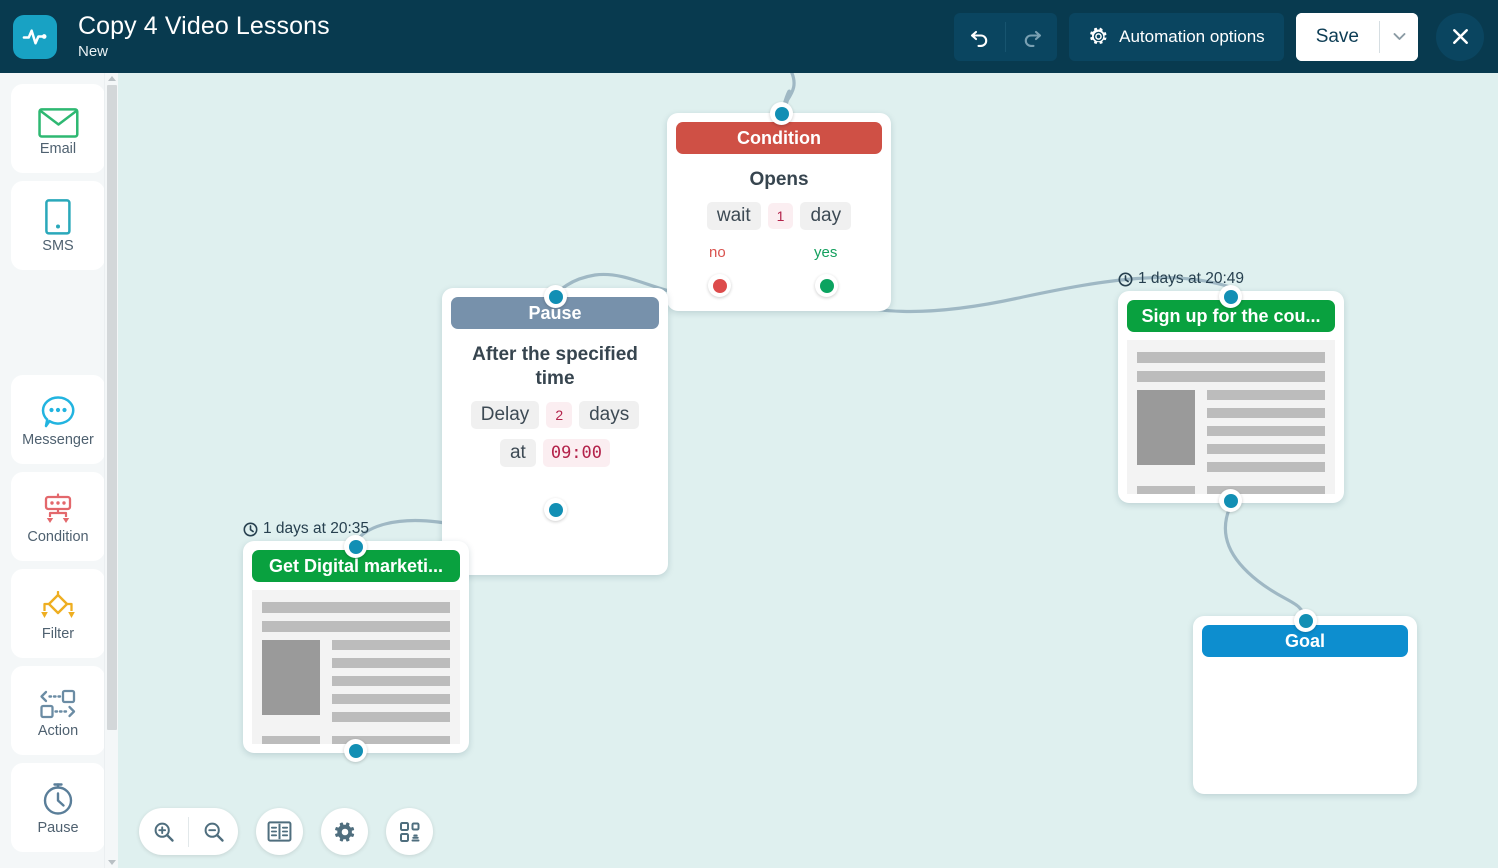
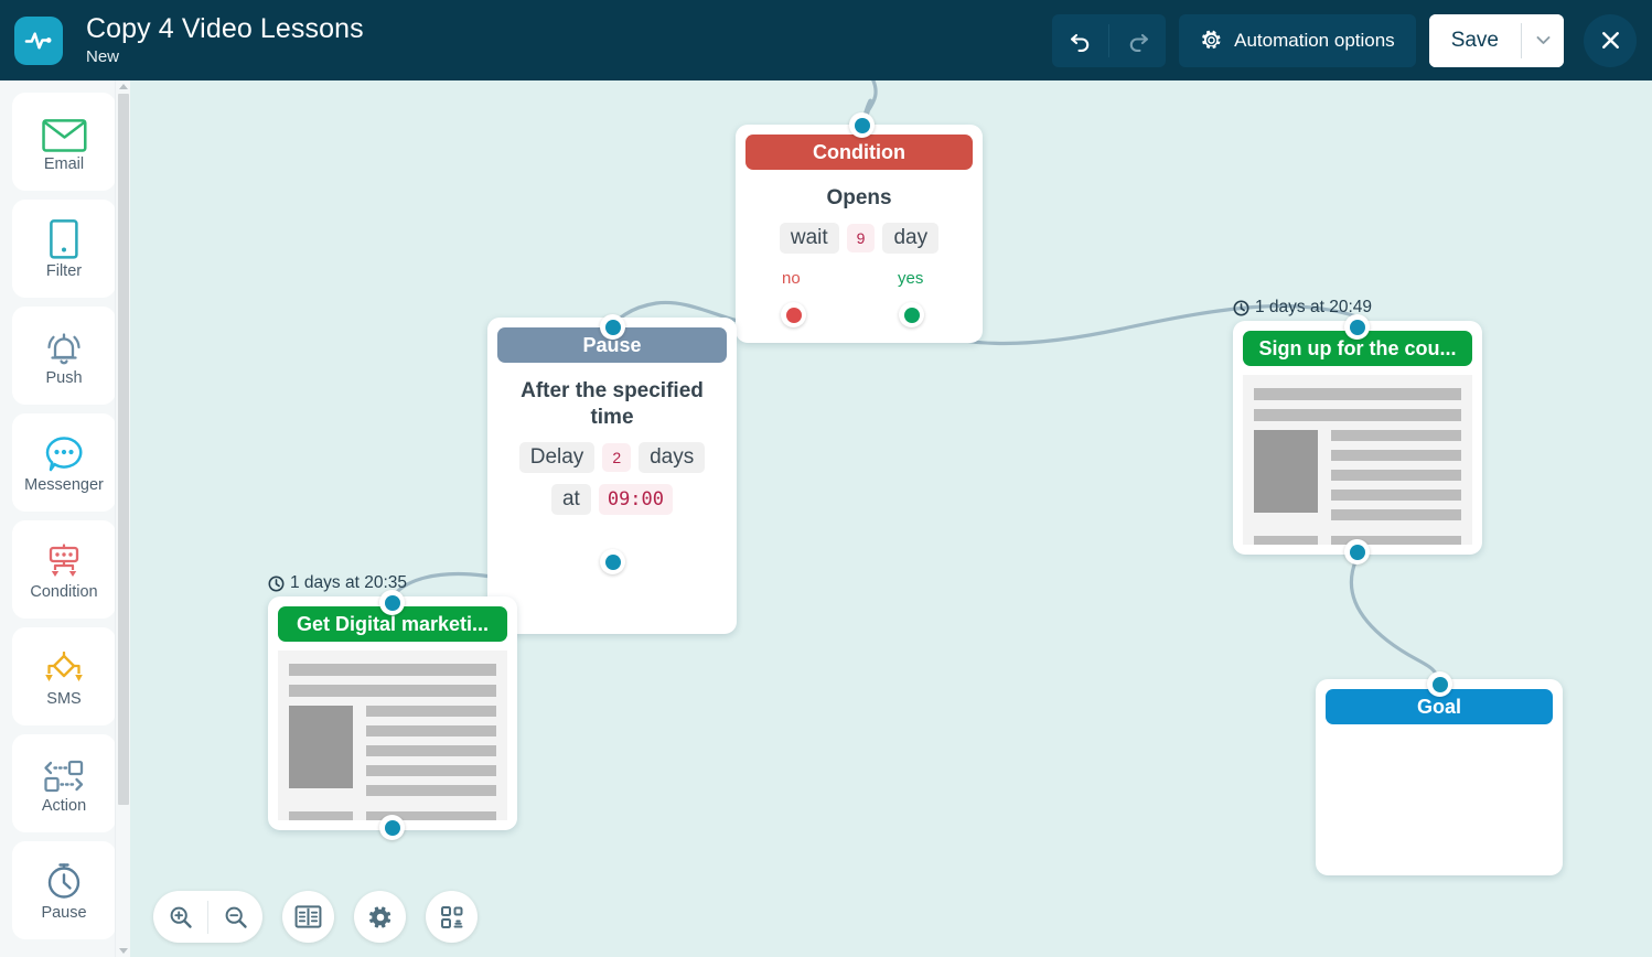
  Copy 4 Video Lessons
  New
  Automation options
  Save
  Email
- SMS
+ Filter
+ Push
  Messenger
  Condition
- Filter
+ SMS
  Action
  Pause
  Condition
  Opens
  wait
- 1
+ 9
  day
  no
  yes
  Pause
  After the specified time
  Delay
  2
  days
  at
  09:00
  1 days at 20:49
  Sign up for the cou...
  1 days at 20:35
  Get Digital marketi...
  Goal
